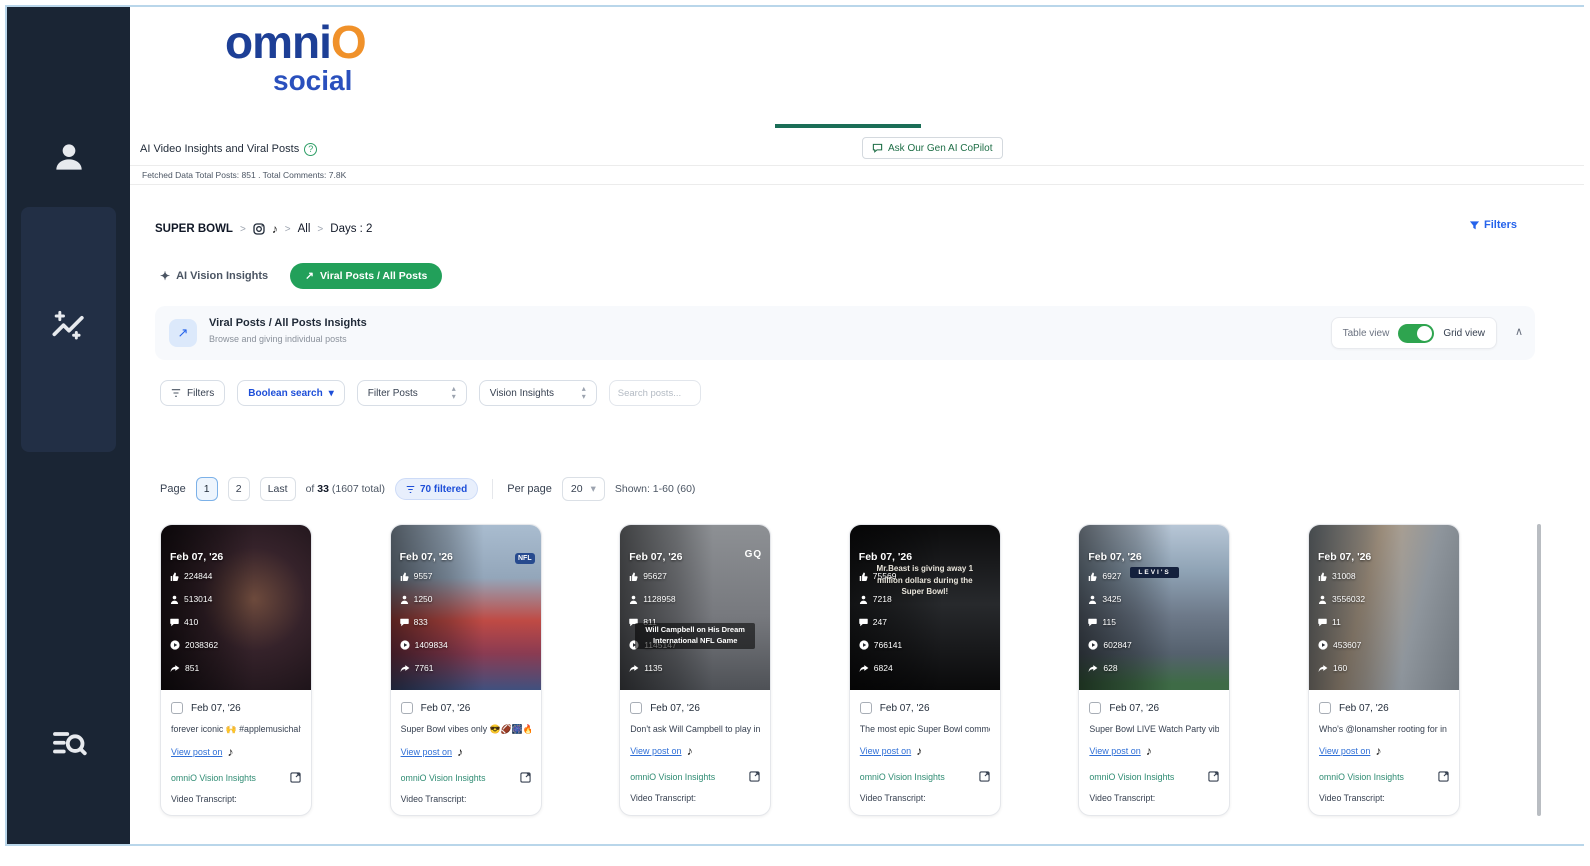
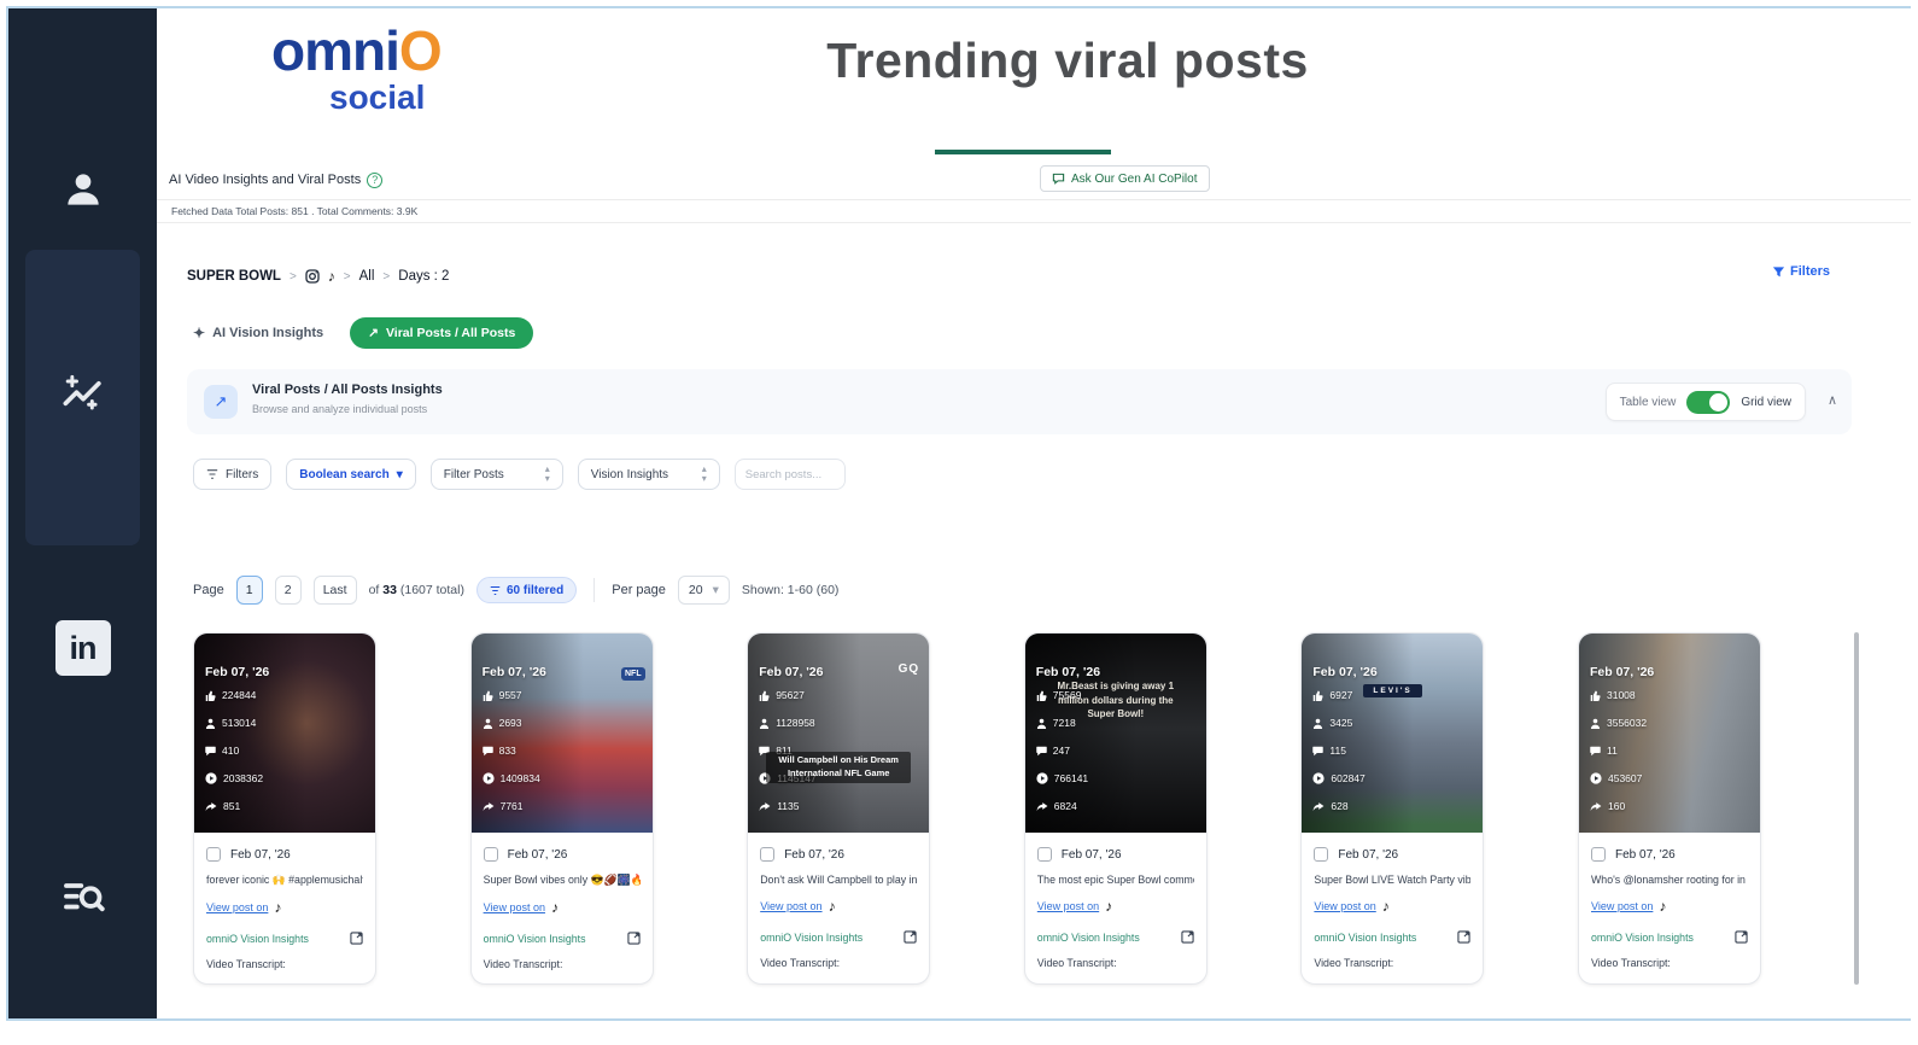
+ in
  omniO
  social
+ Trending viral posts
  AI Video Insights and Viral Posts
  ?
  Ask Our Gen AI CoPilot
- Fetched Data Total Posts: 851 . Total Comments: 7.8K
+ Fetched Data Total Posts: 851 . Total Comments: 3.9K
  SUPER BOWL
  >
  ♪
  >
  All
  >
  Days : 2
  Filters
  ✦
  AI Vision Insights
  ↗
  Viral Posts / All Posts
  ↗
  Viral Posts / All Posts Insights
- Browse and giving individual posts
+ Browse and analyze individual posts
  Table view
  Grid view
  ∧
  Filters
  Boolean search
  ▾
  Filter Posts
  ▴
  ▾
  Vision Insights
  ▴
  ▾
  Search posts...
  Page
  1
  2
  Last
  of 33 (1607 total)
- 70 filtered
+ 60 filtered
  Per page
  20
  ▾
  Shown: 1-60 (60)
  Feb 07, '26
  224844
  513014
  410
  2038362
  851
  Feb 07, '26
  forever iconic 🙌 #applemusichal
  View post on
  ♪
  omniO Vision Insights
  Video Transcript:
  Feb 07, '26
  9557
- 1250
+ 2693
  833
  1409834
  7761
  Feb 07, '26
  Super Bowl vibes only 😎🏈🎆🔥
  View post on
  ♪
  omniO Vision Insights
  Video Transcript:
  Feb 07, '26
  95627
  1128958
  811
  1145147
  1135
  Will Campbell on His Dream International NFL Game
  GQ
  Feb 07, '26
  Don't ask Will Campbell to play in
  View post on
  ♪
  omniO Vision Insights
  Video Transcript:
  Feb 07, '26
  75569
  7218
  247
  766141
  6824
  Mr.Beast is giving away 1 million dollars during the Super Bowl!
  Feb 07, '26
  The most epic Super Bowl comm
  View post on
  ♪
  omniO Vision Insights
  Video Transcript:
  Feb 07, '26
  6927
  3425
  115
  602847
  628
  Feb 07, '26
  Super Bowl LIVE Watch Party vib
  View post on
  ♪
  omniO Vision Insights
  Video Transcript:
  Feb 07, '26
  31008
  3556032
  11
  453607
  160
  Feb 07, '26
  Who's @lonamsher rooting for in
  View post on
  ♪
  omniO Vision Insights
  Video Transcript:
